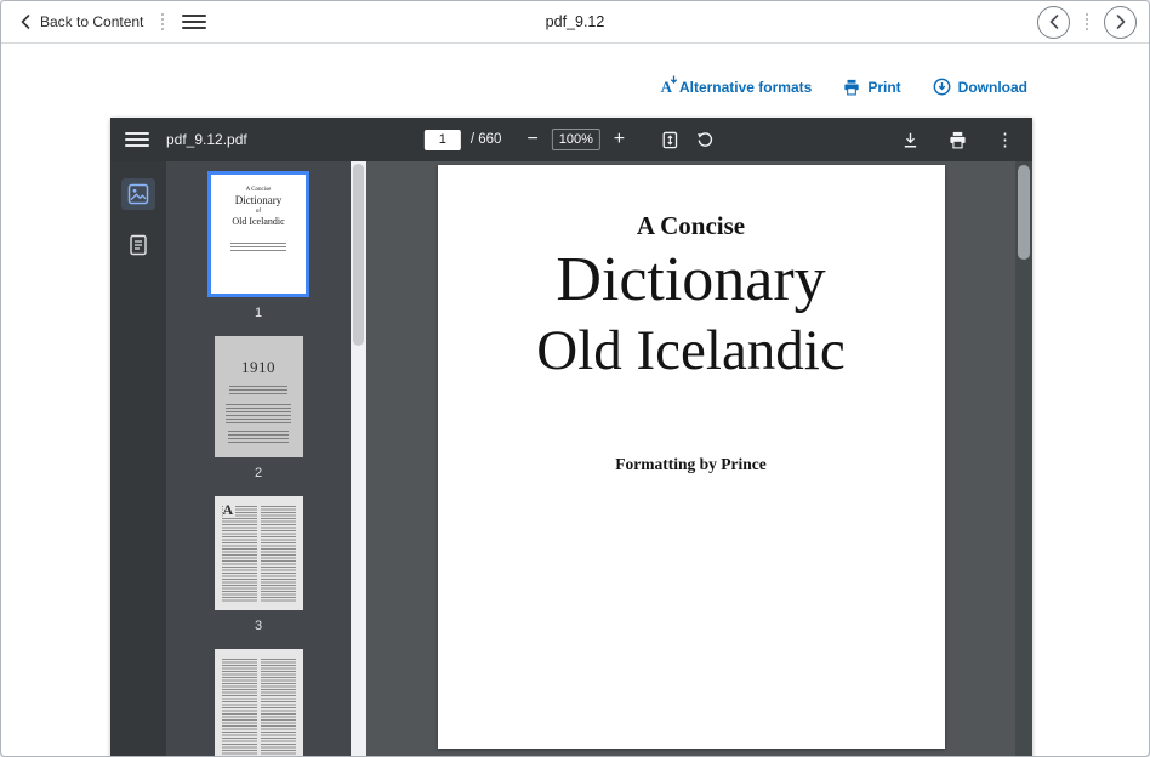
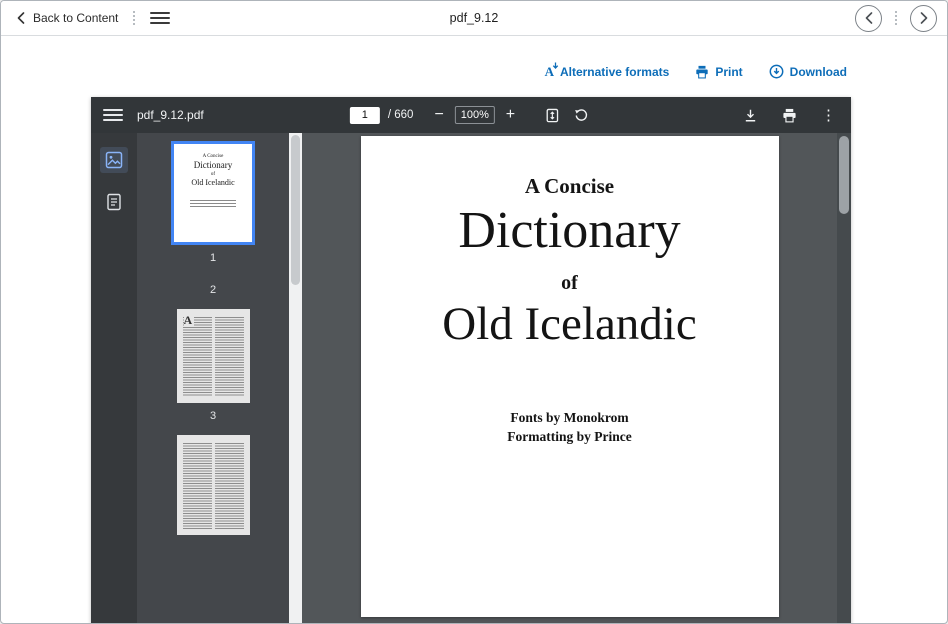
  Back to Content
  pdf_9.12
  A
  Alternative formats
  Print
  Download
  pdf_9.12.pdf
  1
  / 660
  −
  100%
  +
  ⋮
  Dictionary
  Old Icelandic
  1
- 1910
  2
  A
  3
  A Concise
  Dictionary
+ of
  Old Icelandic
+ Fonts by Monokrom
  Formatting by Prince
